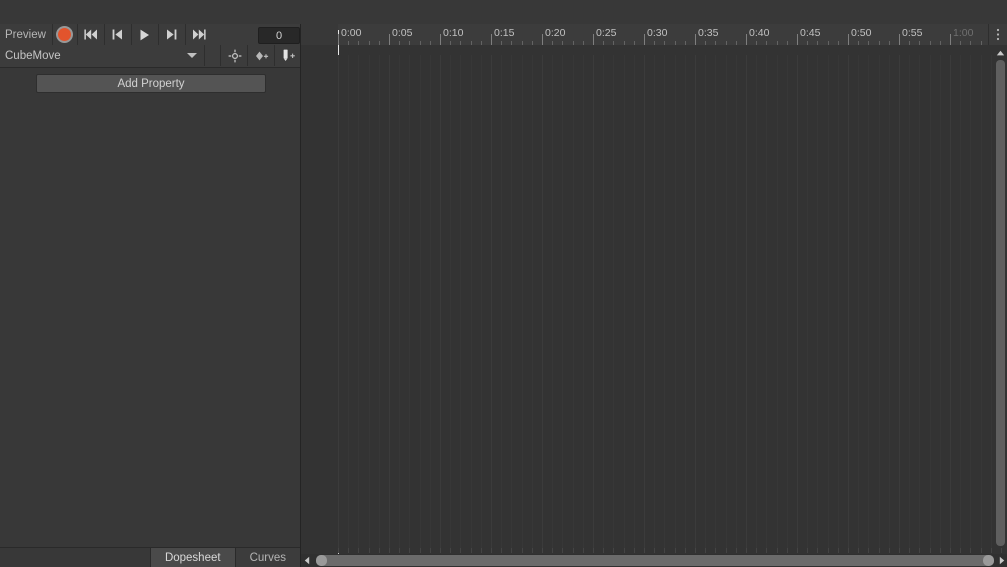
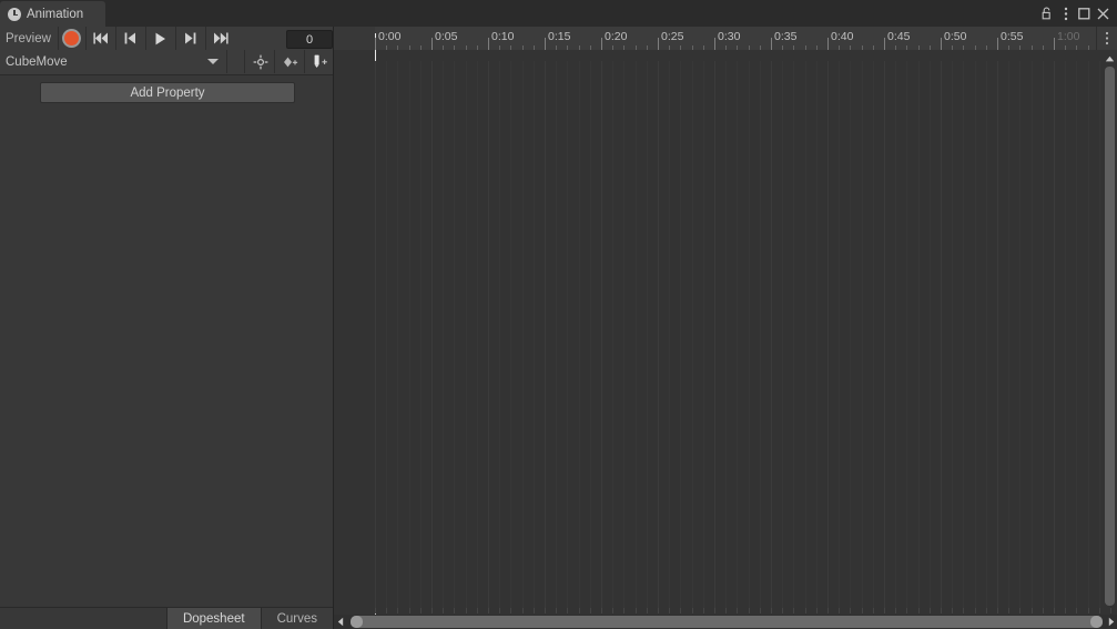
+ Animation
  Preview
  0
  CubeMove
  Add Property
  Dopesheet
  Curves
  0:00
  0:05
  0:10
  0:15
  0:20
  0:25
  0:30
  0:35
  0:40
  0:45
  0:50
  0:55
  1:00
